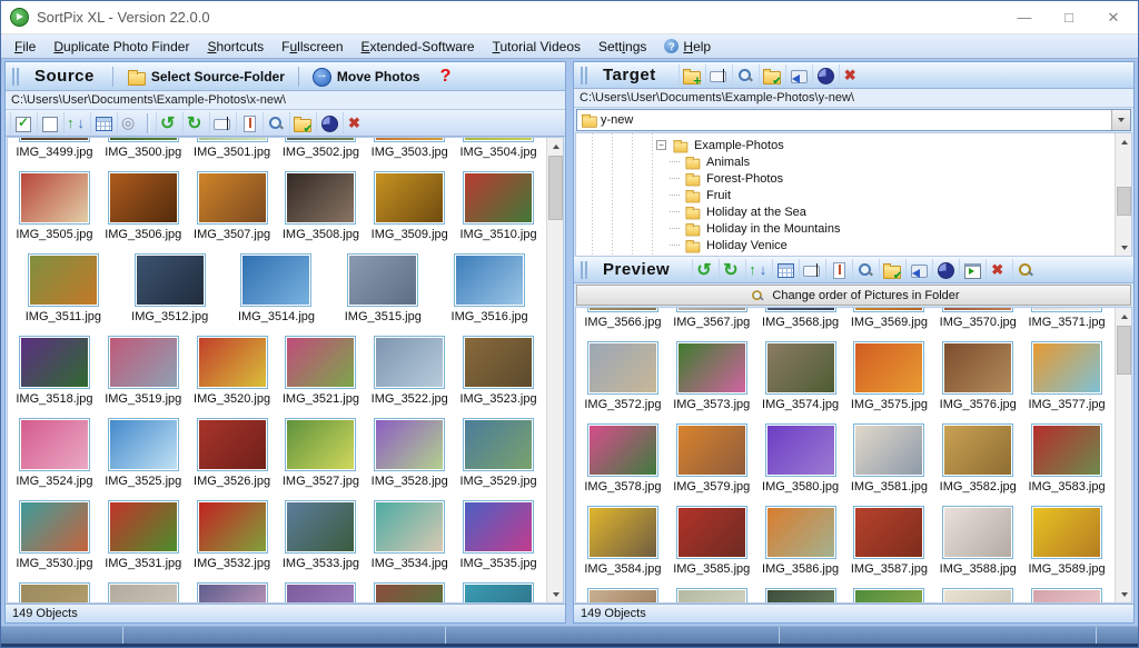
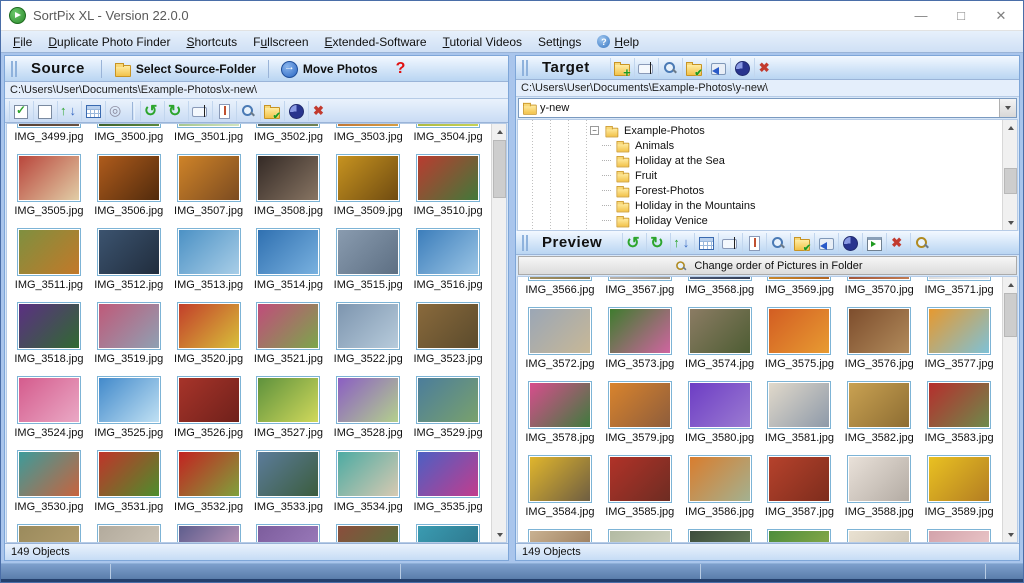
  SortPix XL - Version 22.0.0
  —
  □
  ✕
  File
  Duplicate Photo Finder
  Shortcuts
  Fullscreen
  Extended-Software
  Tutorial Videos
  Settings
  ?
  Help
  Source
  Select Source-Folder
  Move Photos
  ?
  C:\Users\User\Documents\Example-Photos\x-new\
  IMG_3499.jpg
  IMG_3500.jpg
  IMG_3501.jpg
  IMG_3502.jpg
  IMG_3503.jpg
  IMG_3504.jpg
  IMG_3505.jpg
  IMG_3506.jpg
  IMG_3507.jpg
  IMG_3508.jpg
  IMG_3509.jpg
  IMG_3510.jpg
  IMG_3511.jpg
  IMG_3512.jpg
+ IMG_3513.jpg
  IMG_3514.jpg
  IMG_3515.jpg
  IMG_3516.jpg
  IMG_3518.jpg
  IMG_3519.jpg
  IMG_3520.jpg
  IMG_3521.jpg
  IMG_3522.jpg
  IMG_3523.jpg
  IMG_3524.jpg
  IMG_3525.jpg
  IMG_3526.jpg
  IMG_3527.jpg
  IMG_3528.jpg
  IMG_3529.jpg
  IMG_3530.jpg
  IMG_3531.jpg
  IMG_3532.jpg
  IMG_3533.jpg
  IMG_3534.jpg
  IMG_3535.jpg
  149 Objects
  Target
  C:\Users\User\Documents\Example-Photos\y-new\
  y-new
  −
  Example-Photos
  Animals
- Forest-Photos
+ Holiday at the Sea
  Fruit
- Holiday at the Sea
+ Forest-Photos
  Holiday in the Mountains
  Holiday Venice
  Preview
  Change order of Pictures in Folder
  IMG_3566.jpg
  IMG_3567.jpg
  IMG_3568.jpg
  IMG_3569.jpg
  IMG_3570.jpg
  IMG_3571.jpg
  IMG_3572.jpg
  IMG_3573.jpg
  IMG_3574.jpg
  IMG_3575.jpg
  IMG_3576.jpg
  IMG_3577.jpg
  IMG_3578.jpg
  IMG_3579.jpg
  IMG_3580.jpg
  IMG_3581.jpg
  IMG_3582.jpg
  IMG_3583.jpg
  IMG_3584.jpg
  IMG_3585.jpg
  IMG_3586.jpg
  IMG_3587.jpg
  IMG_3588.jpg
  IMG_3589.jpg
  149 Objects
